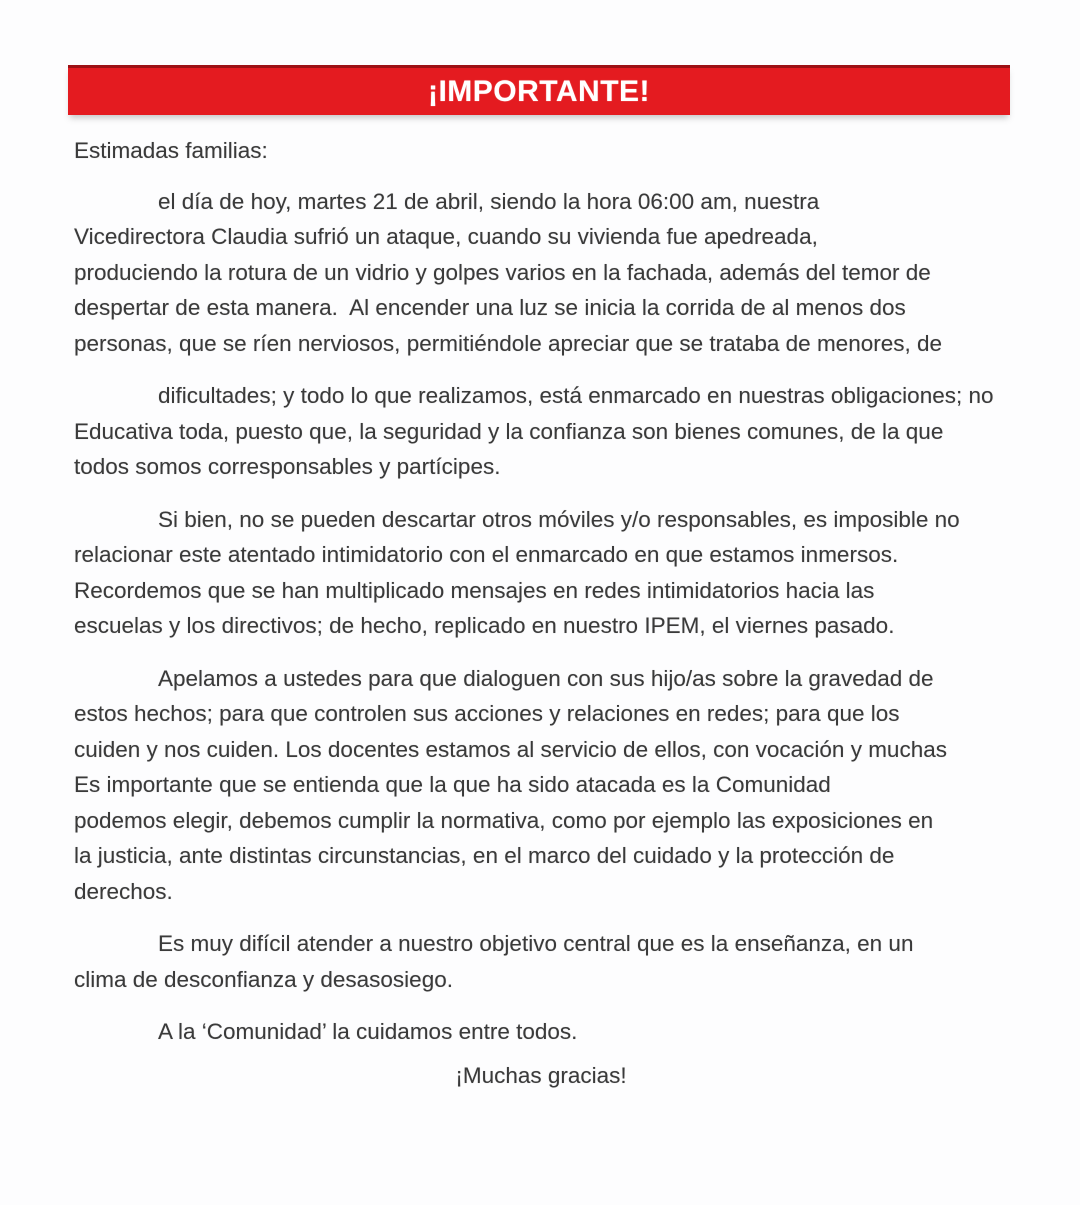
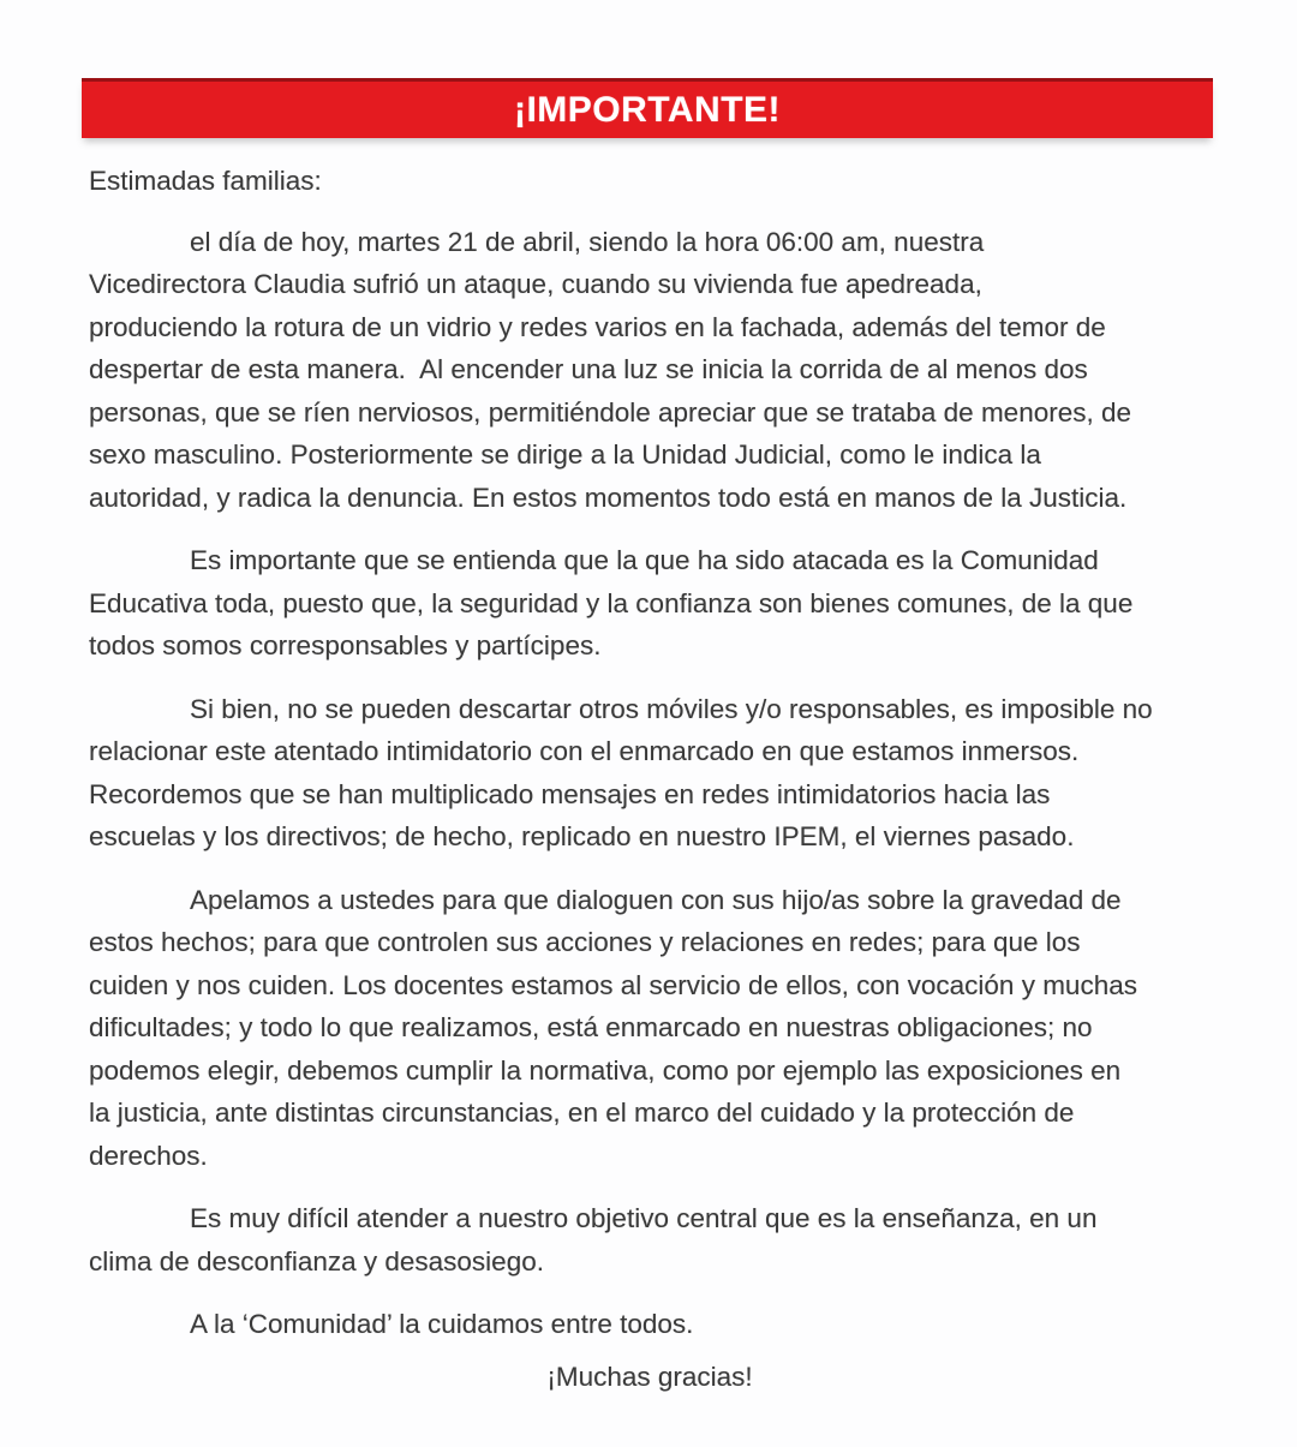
  ¡IMPORTANTE!
  Estimadas familias:
  el día de hoy, martes 21 de abril, siendo la hora 06:00 am, nuestra
  Vicedirectora Claudia sufrió un ataque, cuando su vivienda fue apedreada,
- produciendo la rotura de un vidrio y golpes varios en la fachada, además del temor de
+ produciendo la rotura de un vidrio y redes varios en la fachada, además del temor de
  despertar de esta manera. Al encender una luz se inicia la corrida de al menos dos
  personas, que se ríen nerviosos, permitiéndole apreciar que se trataba de menores, de
+ sexo masculino. Posteriormente se dirige a la Unidad Judicial, como le indica la
+ autoridad, y radica la denuncia. En estos momentos todo está en manos de la Justicia.
- dificultades; y todo lo que realizamos, está enmarcado en nuestras obligaciones; no
+ Es importante que se entienda que la que ha sido atacada es la Comunidad
  Educativa toda, puesto que, la seguridad y la confianza son bienes comunes, de la que
  todos somos corresponsables y partícipes.
  Si bien, no se pueden descartar otros móviles y/o responsables, es imposible no
  relacionar este atentado intimidatorio con el enmarcado en que estamos inmersos.
  Recordemos que se han multiplicado mensajes en redes intimidatorios hacia las
  escuelas y los directivos; de hecho, replicado en nuestro IPEM, el viernes pasado.
  Apelamos a ustedes para que dialoguen con sus hijo/as sobre la gravedad de
  estos hechos; para que controlen sus acciones y relaciones en redes; para que los
  cuiden y nos cuiden. Los docentes estamos al servicio de ellos, con vocación y muchas
- Es importante que se entienda que la que ha sido atacada es la Comunidad
+ dificultades; y todo lo que realizamos, está enmarcado en nuestras obligaciones; no
  podemos elegir, debemos cumplir la normativa, como por ejemplo las exposiciones en
  la justicia, ante distintas circunstancias, en el marco del cuidado y la protección de
  derechos.
  Es muy difícil atender a nuestro objetivo central que es la enseñanza, en un
  clima de desconfianza y desasosiego.
  A la ‘Comunidad’ la cuidamos entre todos.
  ¡Muchas gracias!
